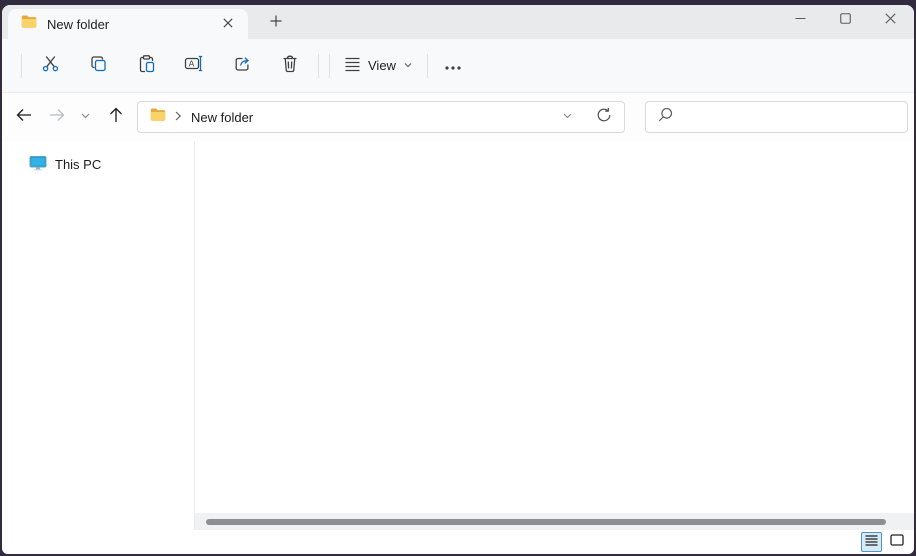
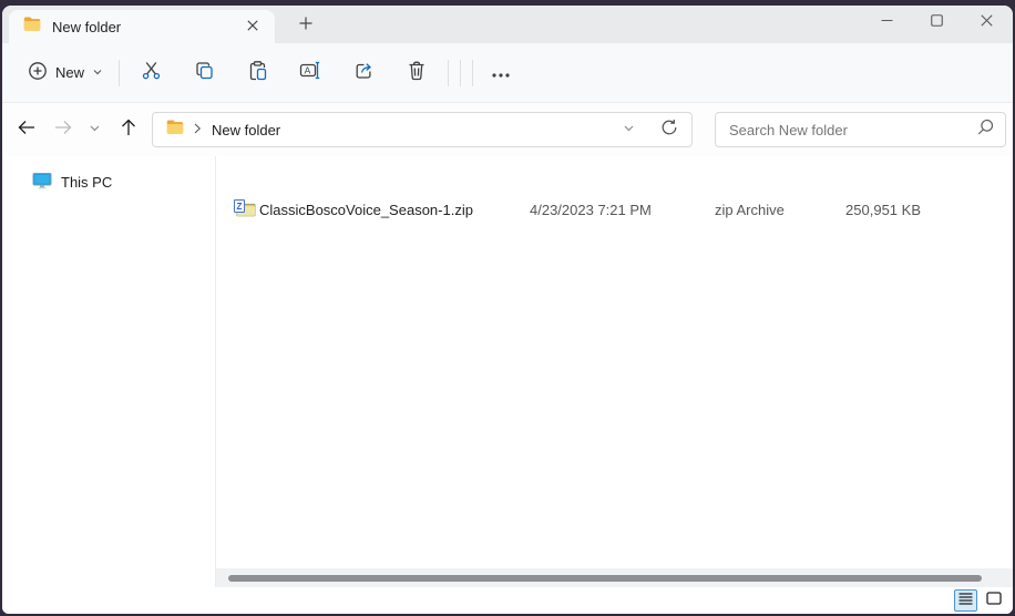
  New folder
+ New
  A
- View
  New folder
+ Search New folder
  This PC
+ Z
+ ClassicBoscoVoice_Season-1.zip
+ 4/23/2023 7:21 PM
+ zip Archive
+ 250,951 KB
